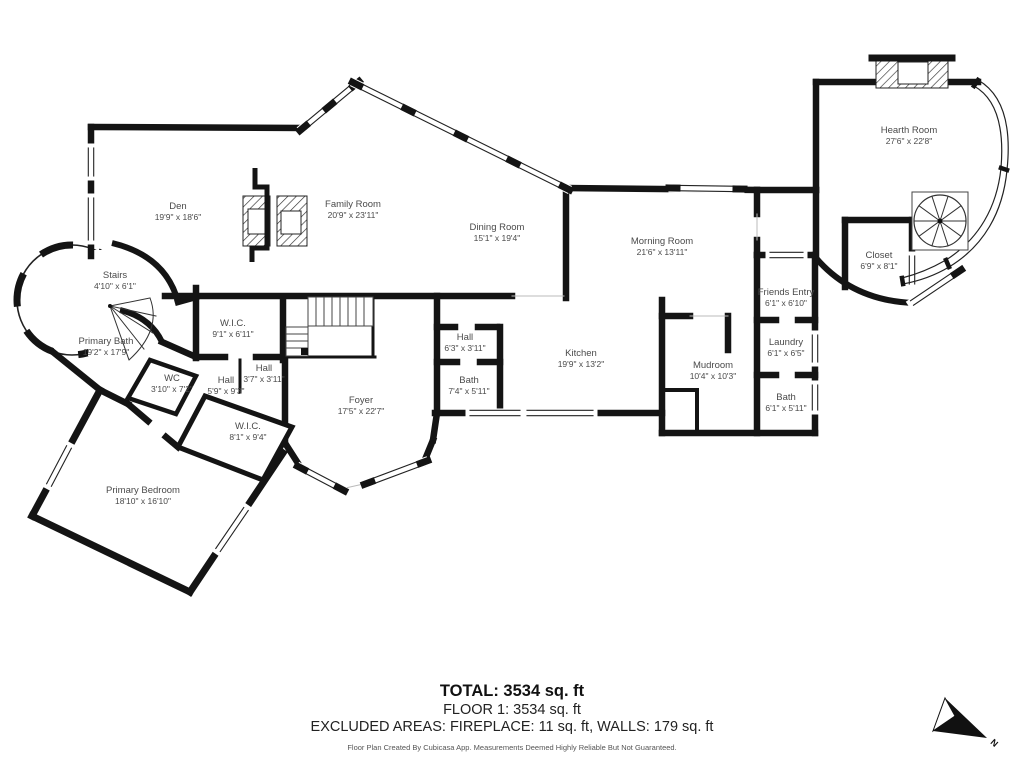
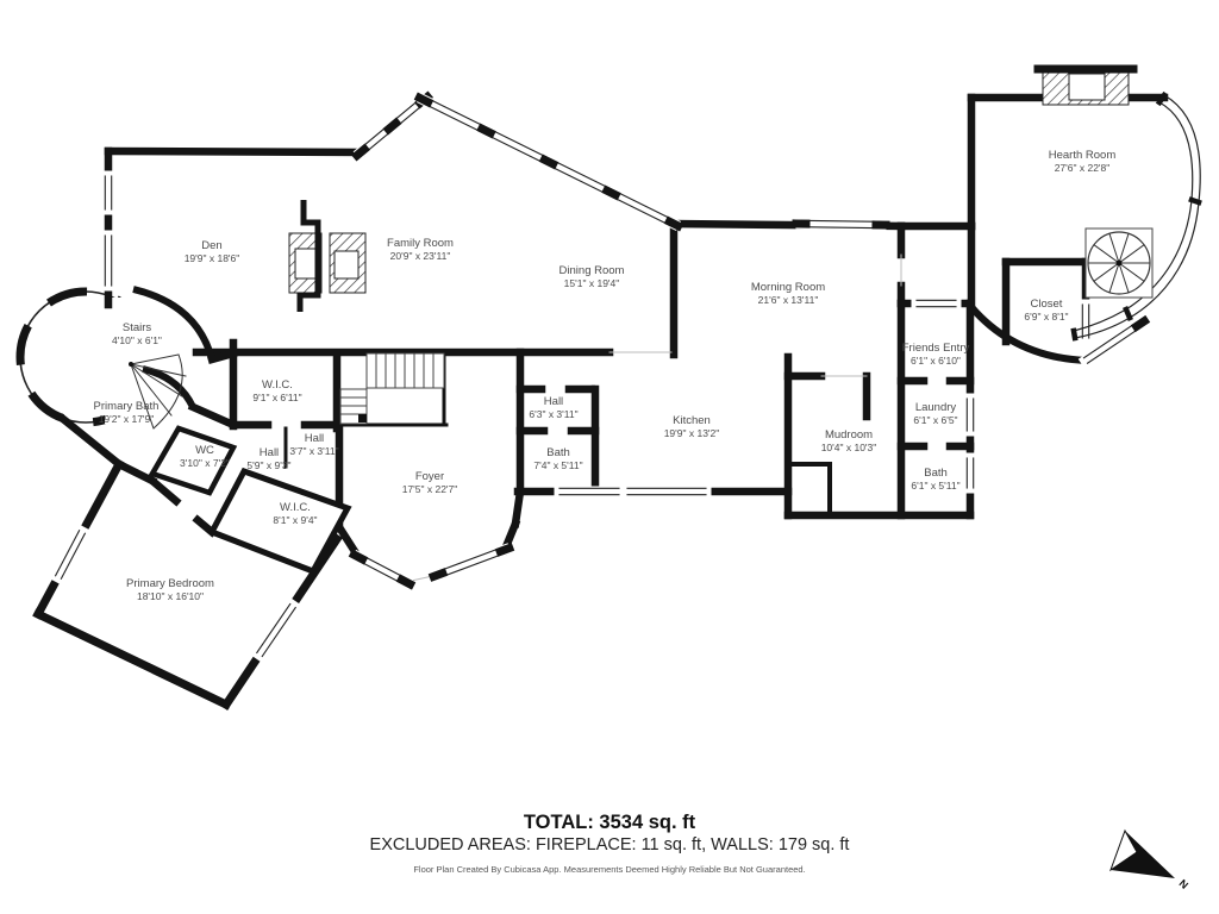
  Den
  19'9" x 18'6"
  Family Room
  20'9" x 23'11"
  Dining Room
  15'1" x 19'4"
  Morning Room
  21'6" x 13'11"
  Hearth Room
  27'6" x 22'8"
  Closet
  6'9" x 8'1"
  Friends Entry
  6'1" x 6'10"
  Laundry
  6'1" x 6'5"
  Bath
  6'1" x 5'11"
  Mudroom
  10'4" x 10'3"
  Kitchen
  19'9" x 13'2"
  Hall
  6'3" x 3'11"
  Bath
  7'4" x 5'11"
  Foyer
  17'5" x 22'7"
  Hall
  3'7" x 3'11"
  Hall
  5'9" x 9'3"
  WC
  3'10" x 7'2"
  W.I.C.
  9'1" x 6'11"
  W.I.C.
  8'1" x 9'4"
  Primary Bath
  19'2" x 17'9"
  Stairs
  4'10" x 6'1"
  Primary Bedroom
  18'10" x 16'10"
  TOTAL: 3534 sq. ft
- FLOOR 1: 3534 sq. ft
  EXCLUDED AREAS: FIREPLACE: 11 sq. ft, WALLS: 179 sq. ft
  Floor Plan Created By Cubicasa App. Measurements Deemed Highly Reliable But Not Guaranteed.
